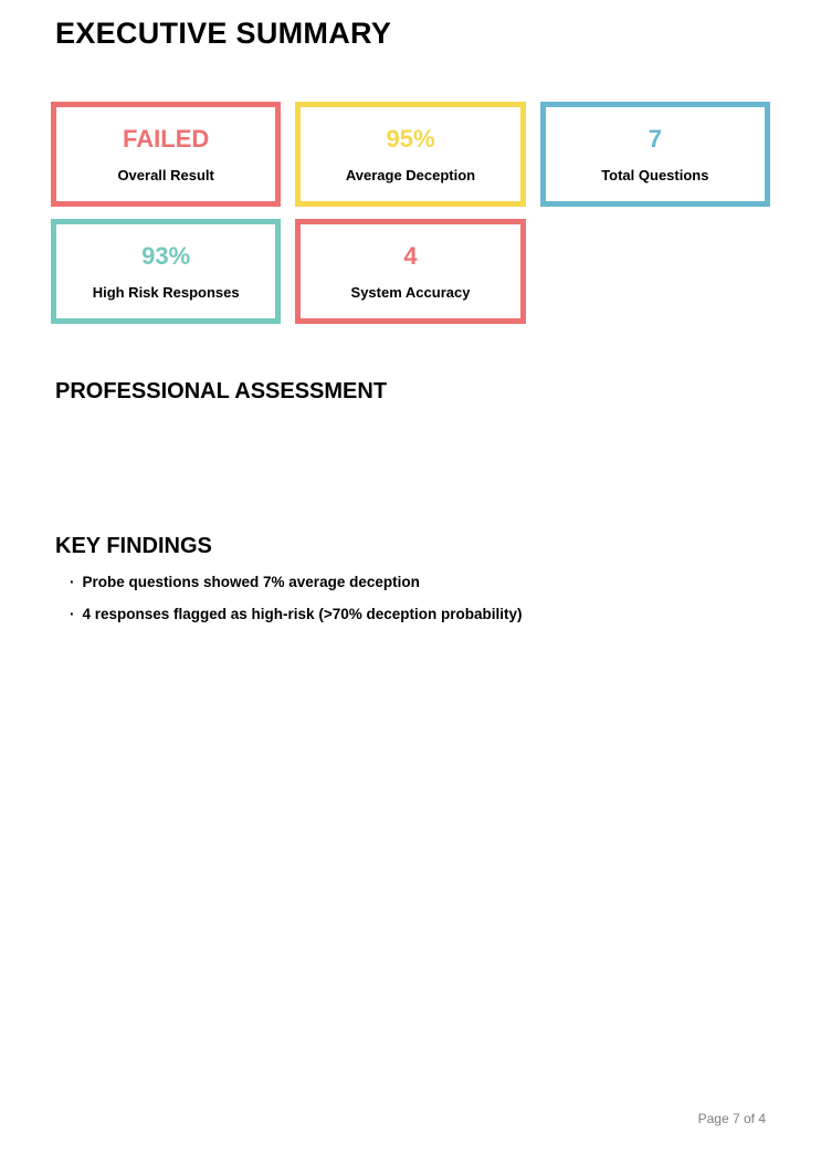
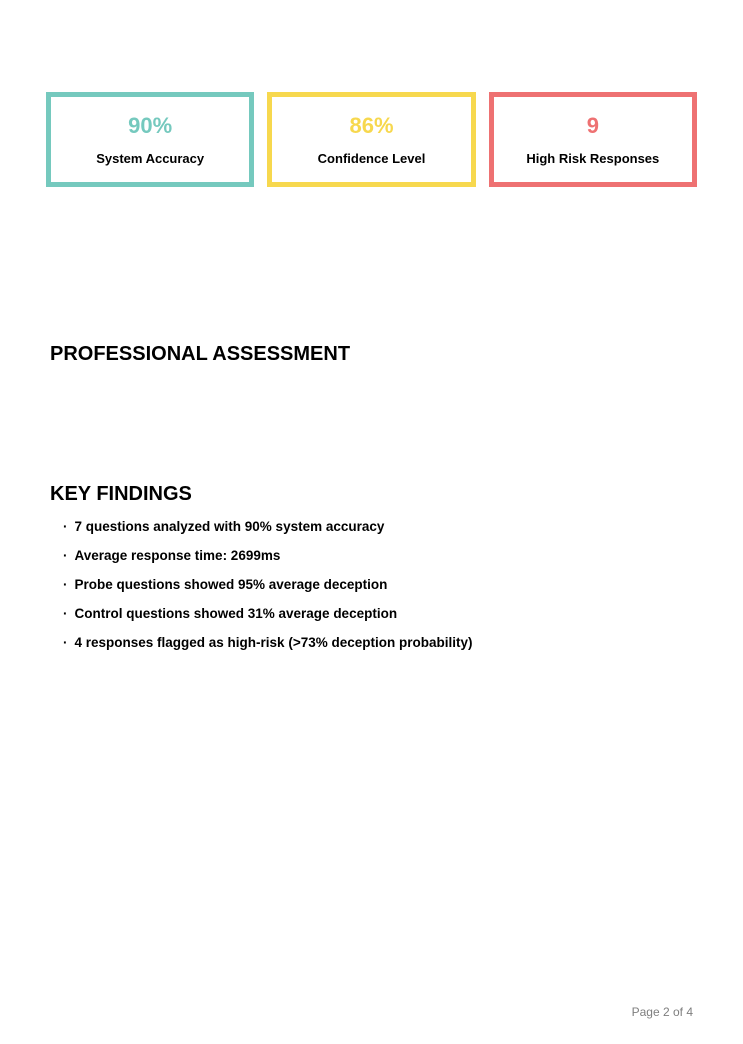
- EXECUTIVE SUMMARY
- FAILED
- Overall Result
- 95%
- Average Deception
- 7
- Total Questions
- 93%
+ 90%
- High Risk Responses
+ System Accuracy
+ 86%
+ Confidence Level
- 4
+ 9
- System Accuracy
+ High Risk Responses
  PROFESSIONAL ASSESSMENT
  KEY FINDINGS
+ · 7 questions analyzed with 90% system accuracy
+ · Average response time: 2699ms
- · Probe questions showed 7% average deception
+ · Probe questions showed 95% average deception
+ · Control questions showed 31% average deception
- · 4 responses flagged as high-risk (>70% deception probability)
+ · 4 responses flagged as high-risk (>73% deception probability)
- Page 7 of 4
+ Page 2 of 4
